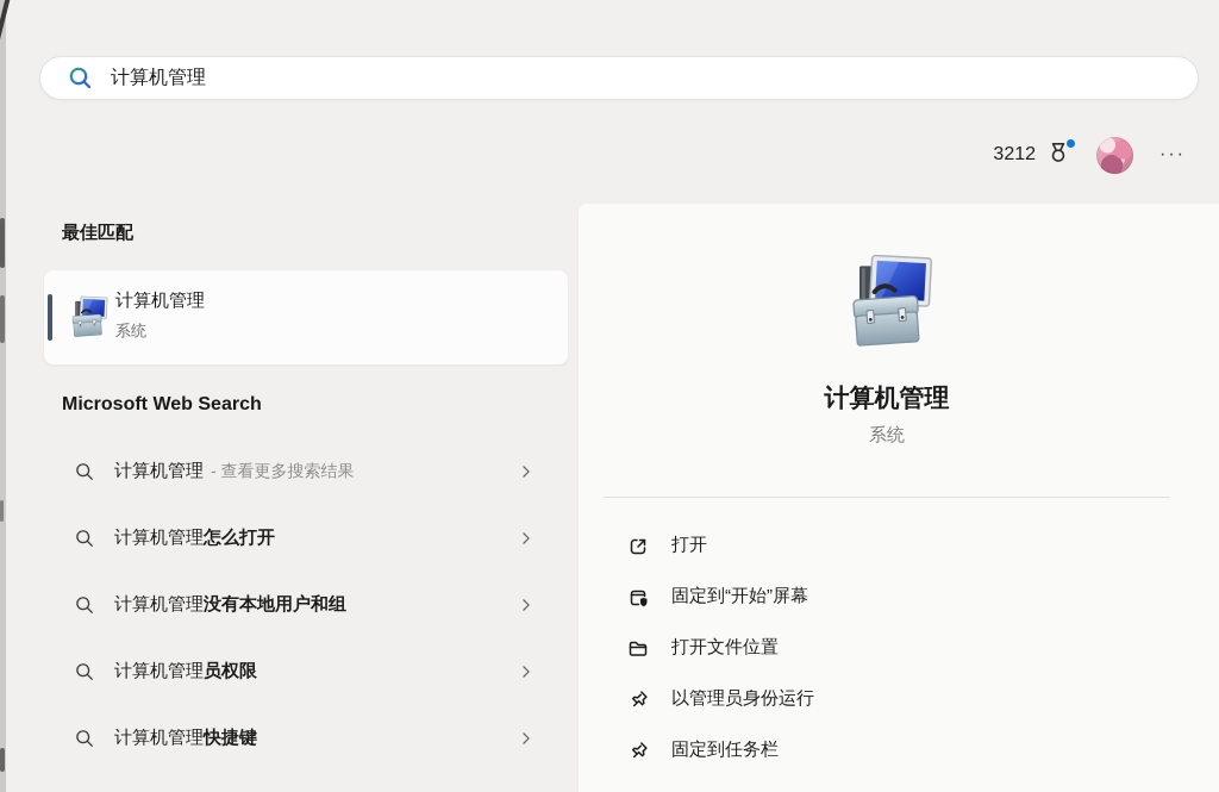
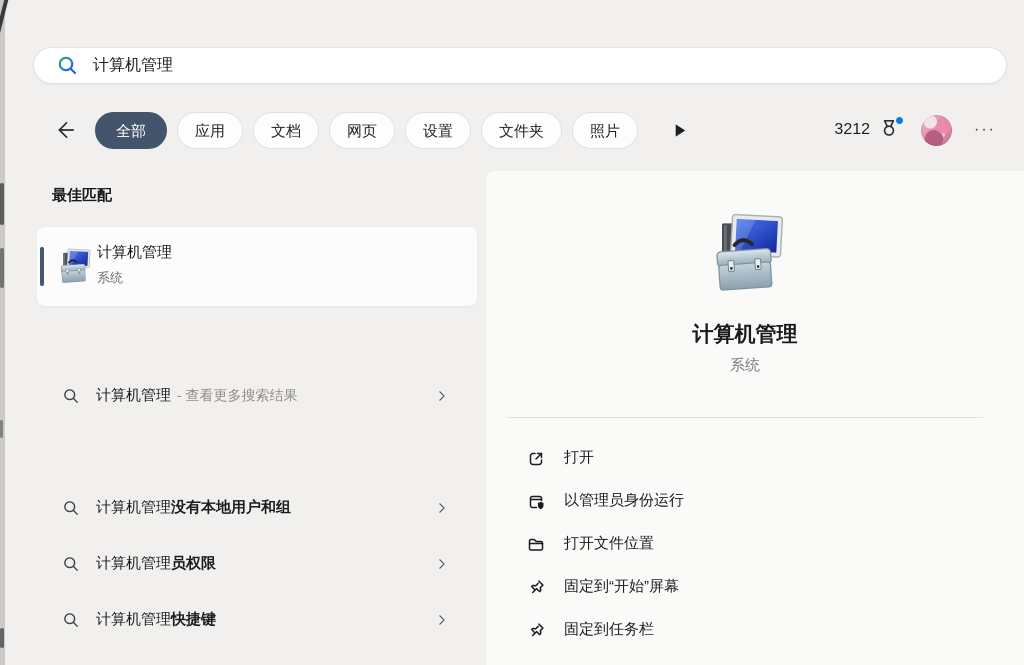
  计算机管理
+ 全部
+ 应用
+ 文档
+ 网页
+ 设置
+ 文件夹
+ 照片
  3212
  ···
  最佳匹配
  计算机管理
  系统
- Microsoft Web Search
  计算机管理
  - 查看更多搜索结果
- 计算机管理怎么打开
  计算机管理没有本地用户和组
  计算机管理员权限
  计算机管理快捷键
  计算机管理
  系统
  打开
- 固定到“开始”屏幕
+ 以管理员身份运行
  打开文件位置
- 以管理员身份运行
+ 固定到“开始”屏幕
  固定到任务栏
